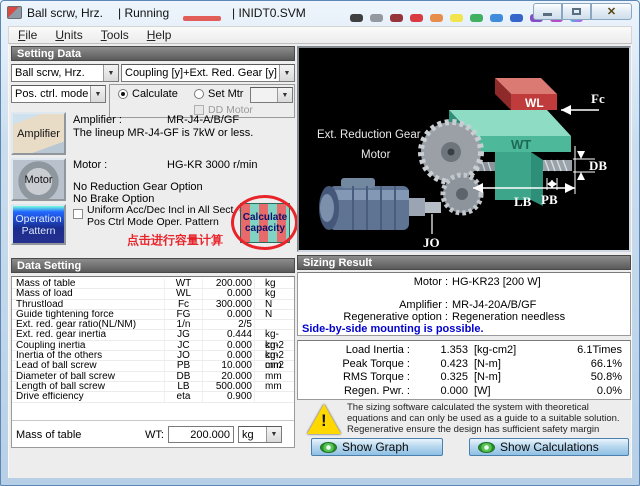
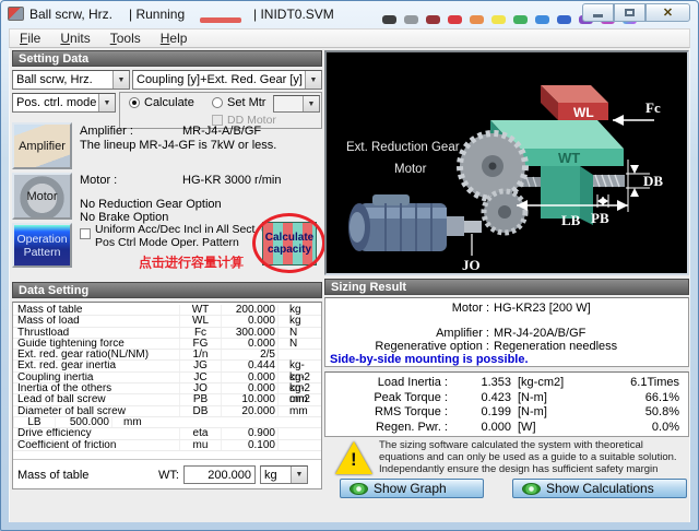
  Ball scrw, Hrz.
  | Running
  | INIDT0.SVM
  ✕
  File
  Units
  Tools
  Help
  Setting Data
  Ball scrw, Hrz.
  Coupling [y]+Ext. Red. Gear [y]
  Pos. ctrl. mode
  Calculate
  Set Mtr
  DD Motor
  Amplifier
  Amplifier :
  MR-J4-A/B/GF
  The lineup MR-J4-GF is 7kW or less.
  Motor
  Motor :
  HG-KR 3000 r/min
  No Reduction Gear Option
  No Brake Option
  Operation Pattern
  Uniform Acc/Dec Incl in All Sect.
  Pos Ctrl Mode Oper. Pattern
  Calculate capacity
  点击进行容量计算
  Data Setting
  Mass of table
  WT
  200.000
  kg
  Mass of load
  WL
  0.000
  kg
  Thrustload
  Fc
  300.000
  N
  Guide tightening force
  FG
  0.000
  N
  Ext. red. gear ratio(NL/NM)
  1/n
  2/5
  Ext. red. gear inertia
  JG
  0.444
  kg-cm2
  Coupling inertia
  JC
  0.000
  kg-cm2
  Inertia of the others
  JO
  0.000
  kg-cm2
  Lead of ball screw
  PB
  10.000
  mm
  Diameter of ball screw
  DB
  20.000
  mm
- Length of ball screw
  LB
  500.000
  mm
  Drive efficiency
  eta
  0.900
+ Coefficient of friction
+ mu
+ 0.100
  Mass of table
  WT:
  200.000
  kg
  WT
  WL
  Fc
  DB
  PB
  LB
  JO
  Ext. Reduction Gear
  Motor
  Sizing Result
  Motor :
  HG-KR23 [200 W]
  Amplifier :
  MR-J4-20A/B/GF
  Regenerative option :
  Regeneration needless
  Side-by-side mounting is possible.
  Load Inertia :
  1.353
  [kg-cm2]
  6.1Times
  Peak Torque :
  0.423
  [N-m]
  66.1%
  RMS Torque :
- 0.325
+ 0.199
  [N-m]
  50.8%
  Regen. Pwr. :
  0.000
  [W]
  0.0%
  !
  The sizing software calculated the system with theoretical
  equations and can only be used as a guide to a suitable solution.
- Regenerative ensure the design has sufficient safety margin
+ Independantly ensure the design has sufficient safety margin
  Show Graph
  Show Calculations
